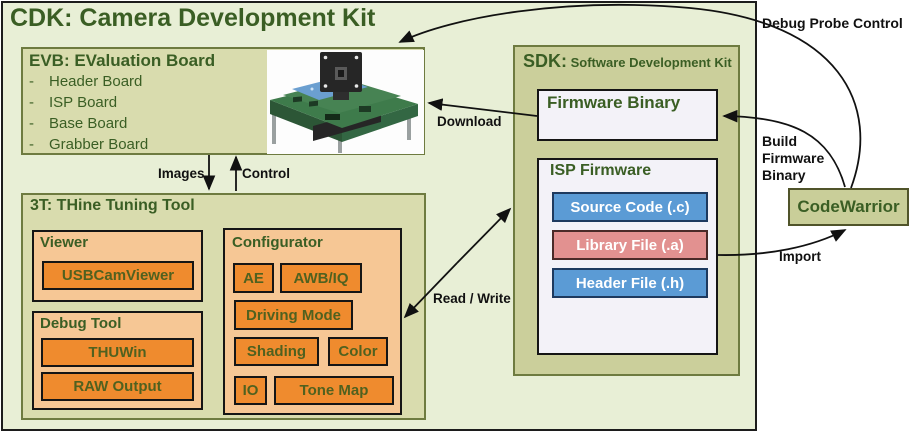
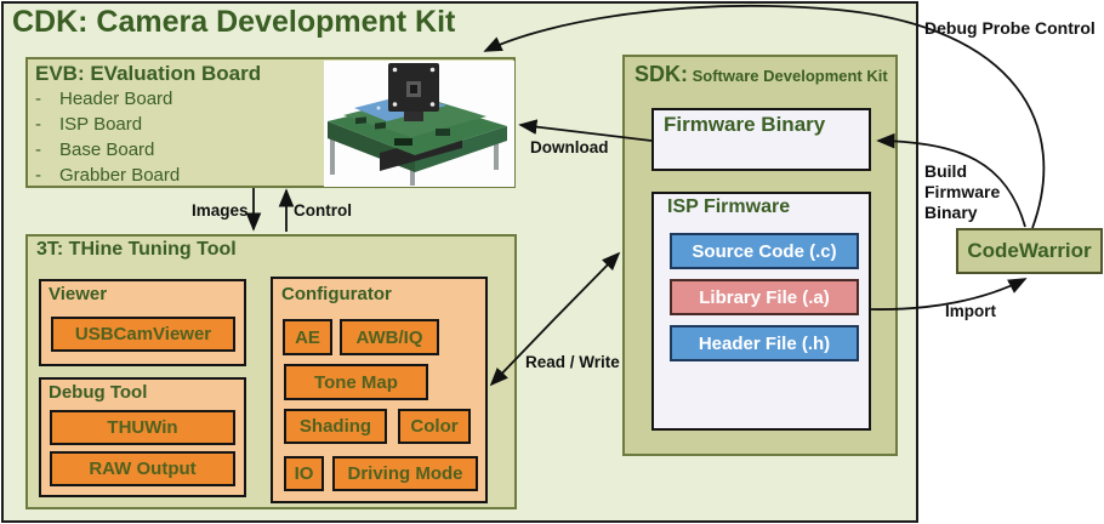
  CDK: Camera Development Kit
  EVB: EValuation Board
  -
  Header Board
  -
  ISP Board
  -
  Base Board
  -
  Grabber Board
  3T: THine Tuning Tool
  Viewer
  USBCamViewer
  Debug Tool
  THUWin
  RAW Output
  Configurator
  AE
  AWB/IQ
- Driving Mode
+ Tone Map
  Shading
  Color
  IO
- Tone Map
+ Driving Mode
  SDK: Software Development Kit
  Firmware Binary
  ISP Firmware
  Source Code (.c)
  Library File (.a)
  Header File (.h)
  CodeWarrior
  Images
  Control
  Download
  Read / Write
  Debug Probe Control
  Build
  Firmware
  Binary
  Import
